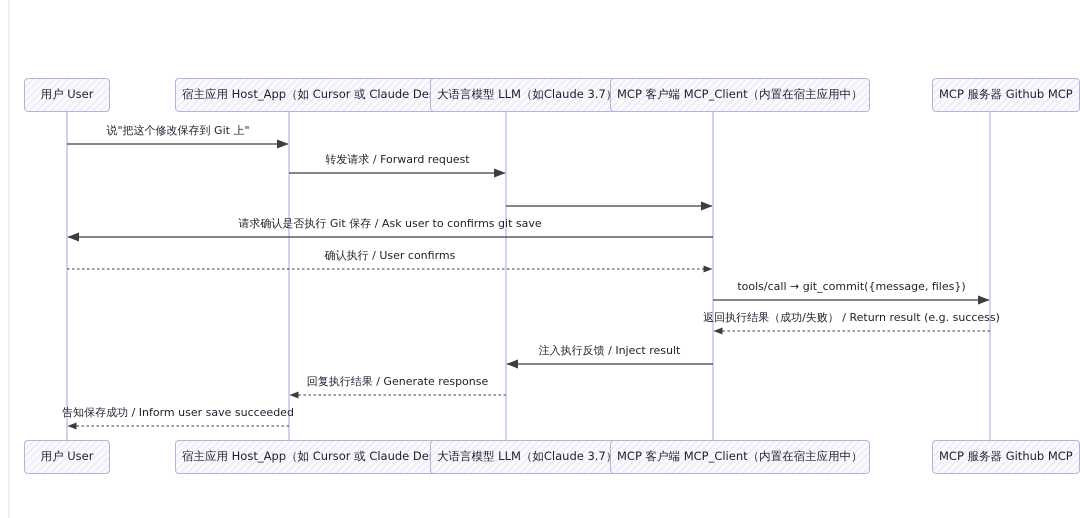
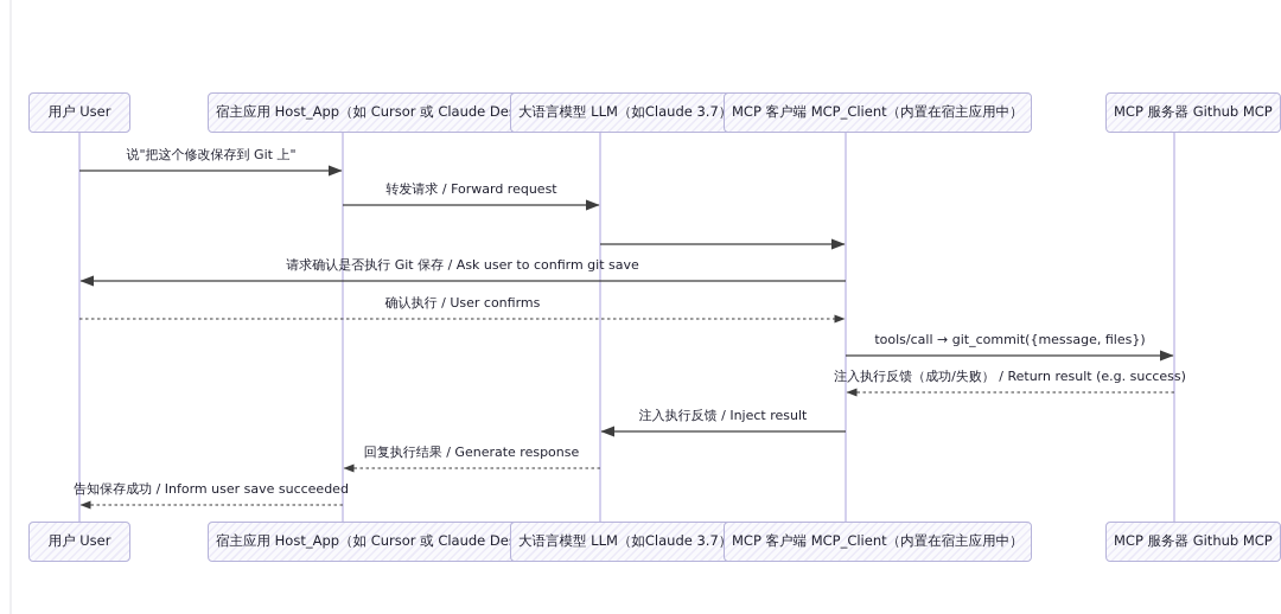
  说"把这个修改保存到 Git 上"
  转发请求 / Forward request
- 请求确认是否执行 Git 保存 / Ask user to confirms git save
+ 请求确认是否执行 Git 保存 / Ask user to confirm git save
  确认执行 / User confirms
  tools/call → git_commit({message, files})
- 返回执行结果（成功/失败） / Return result (e.g. success)
+ 注入执行反馈（成功/失败） / Return result (e.g. success)
  注入执行反馈 / Inject result
  回复执行结果 / Generate response
  告知保存成功 / Inform user save succeeded
  用户 User
  用户 User
  宿主应用 Host_App（如 Cursor 或 Claude De
  宿主应用 Host_App（如 Cursor 或 Claude De
  大语言模型 LLM（如Claude 3.7
  大语言模型 LLM（如Claude 3.7
  MCP 客户端 MCP_Client（内置在宿主应用中）
  MCP 客户端 MCP_Client（内置在宿主应用中）
  MCP 服务器 Github MCP
  MCP 服务器 Github MCP
